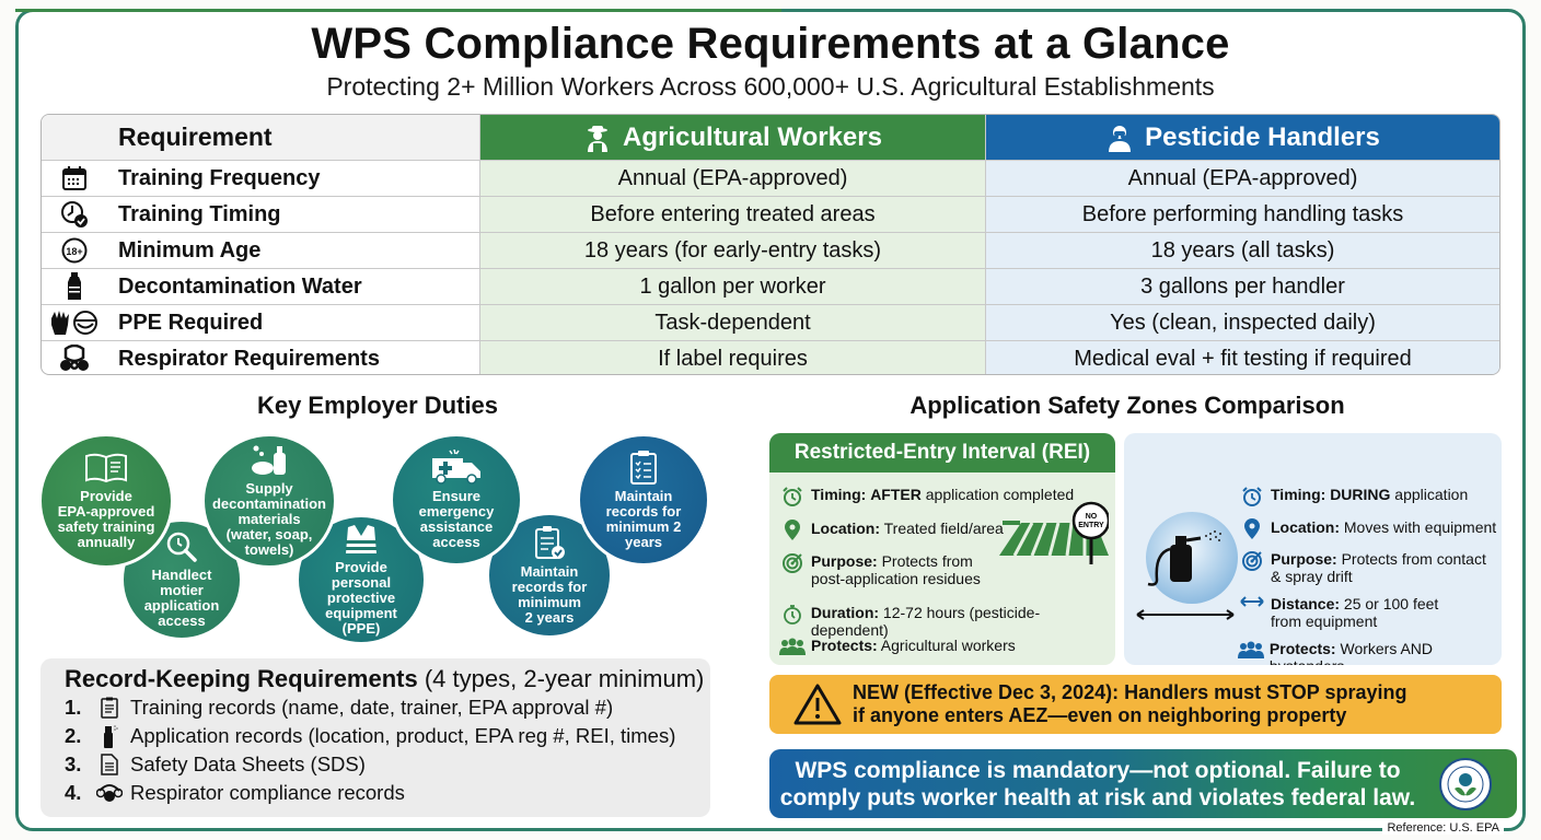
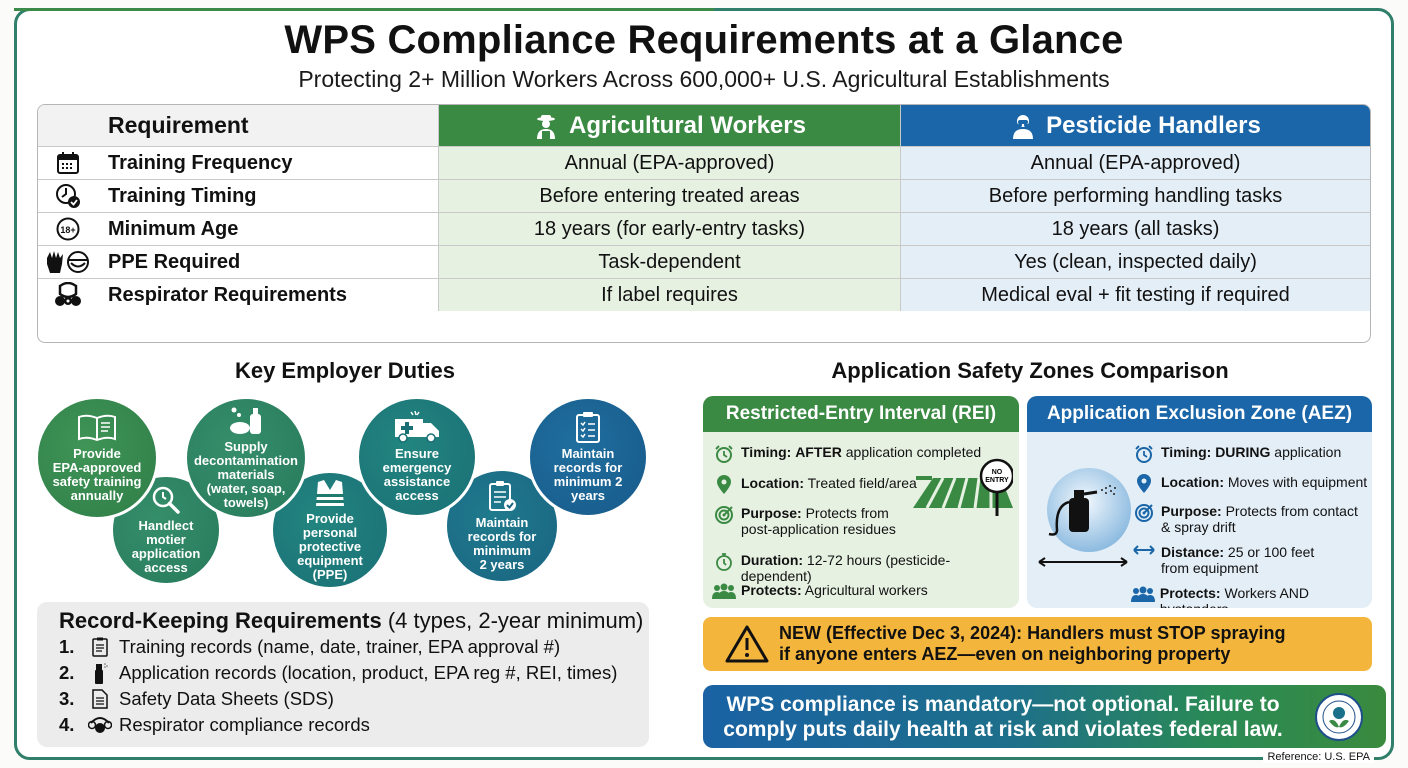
  WPS Compliance Requirements at a Glance
  Protecting 2+ Million Workers Across 600,000+ U.S. Agricultural Establishments
  Requirement
  Agricultural Workers
  Pesticide Handlers
  Training Frequency
  Annual (EPA-approved)
  Annual (EPA-approved)
  Training Timing
  Before entering treated areas
  Before performing handling tasks
  18+
  Minimum Age
  18 years (for early-entry tasks)
  18 years (all tasks)
- Decontamination Water
- 1 gallon per worker
- 3 gallons per handler
  PPE Required
  Task-dependent
  Yes (clean, inspected daily)
  Respirator Requirements
  If label requires
  Medical eval + fit testing if required
  Key Employer Duties
  Handlect
  motier
  application
  access
  Provide
  EPA‑approved
  safety training
  annually
  Provide
  personal
  protective
  equipment
  (PPE)
  Supply
  decontamination
  materials
  (water, soap,
  towels)
  Maintain
  records for
  minimum
  2 years
  Ensure
  emergency
  assistance
  access
  Maintain
  records for
  minimum 2
  years
  Record-Keeping Requirements (4 types, 2-year minimum)
  1.
  Training records (name, date, trainer, EPA approval #)
  2.
  Application records (location, product, EPA reg #, REI, times)
  3.
  Safety Data Sheets (SDS)
  4.
  Respirator compliance records
  Application Safety Zones Comparison
  Restricted-Entry Interval (REI)
  Timing: AFTER application completed
  Location: Treated field/area
  Purpose: Protects from
  post-application residues
  Duration: 12-72 hours (pesticide-dependent)
  Protects: Agricultural workers
+ Application Exclusion Zone (AEZ)
  Timing: DURING application
  Location: Moves with equipment
  Purpose: Protects from contact
  & spray drift
  Distance: 25 or 100 feet
  from equipment
  NEW (Effective Dec 3, 2024): Handlers must STOP spraying
  if anyone enters AEZ—even on neighboring property
  WPS compliance is mandatory—not optional. Failure to
- comply puts worker health at risk and violates federal law.
+ comply puts daily health at risk and violates federal law.
  Reference: U.S. EPA
